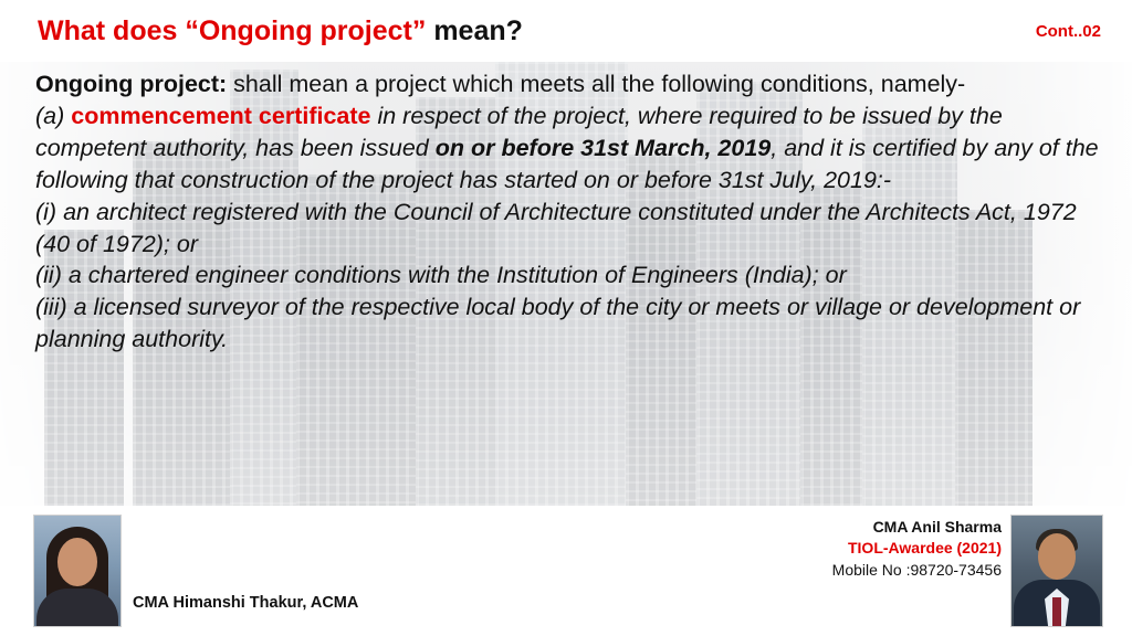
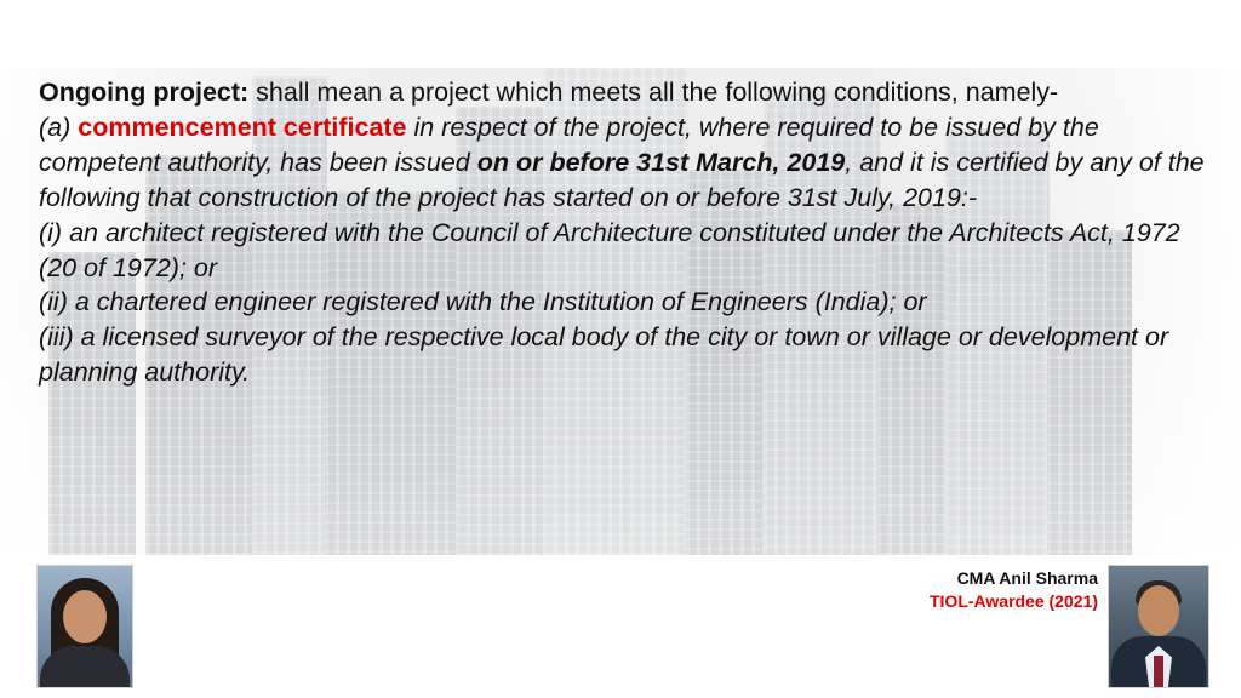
- What does “Ongoing project” mean?
- Cont..02
  Ongoing project: shall mean a project which meets all the following conditions, namely-
  (a) commencement certificate in respect of the project, where required to be issued by the competent authority, has been issued on or before 31st March, 2019, and it is certified by any of the following that construction of the project has started on or before 31st July, 2019:-
- (i) an architect registered with the Council of Architecture constituted under the Architects Act, 1972 (40 of 1972); or
+ (i) an architect registered with the Council of Architecture constituted under the Architects Act, 1972 (20 of 1972); or
- (ii) a chartered engineer conditions with the Institution of Engineers (India); or
+ (ii) a chartered engineer registered with the Institution of Engineers (India); or
- (iii) a licensed surveyor of the respective local body of the city or meets or village or development or planning authority.
+ (iii) a licensed surveyor of the respective local body of the city or town or village or development or planning authority.
- CMA Himanshi Thakur, ACMA
  CMA Anil Sharma
  TIOL-Awardee (2021)
- Mobile No :98720-73456
